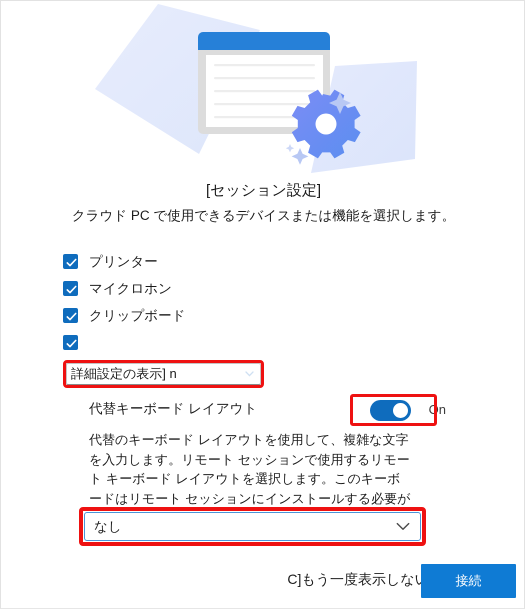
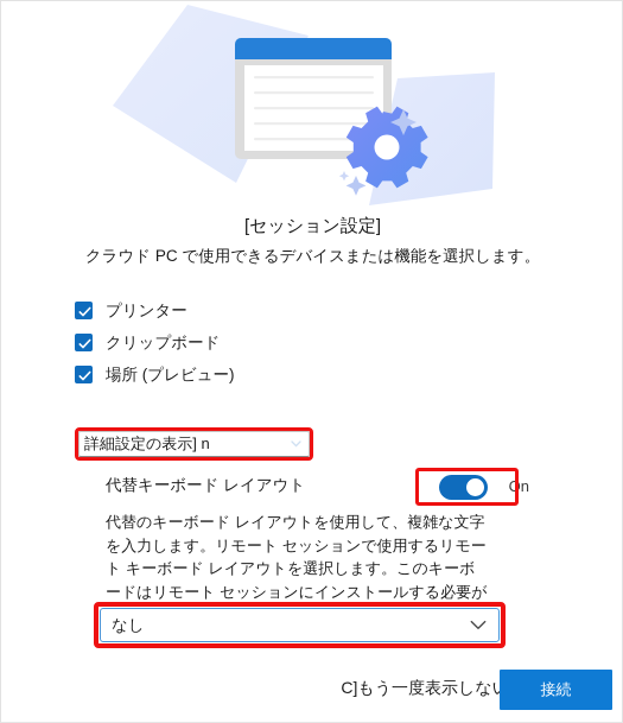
  [セッション設定]
  クラウド PC で使用できるデバイスまたは機能を選択します。
  プリンター
- マイクロホン
  クリップボード
+ 場所 (プレビュー)
  詳細設定の表示] n
  代替キーボード レイアウト
  On
  代替のキーボード レイアウトを使用して、複雑な文字を入力します。リモート セッションで使用するリモート キーボード レイアウトを選択します。このキーボードはリモート セッションにインストールする必要が
  なし
  C]もう一度表示しな
  接続
